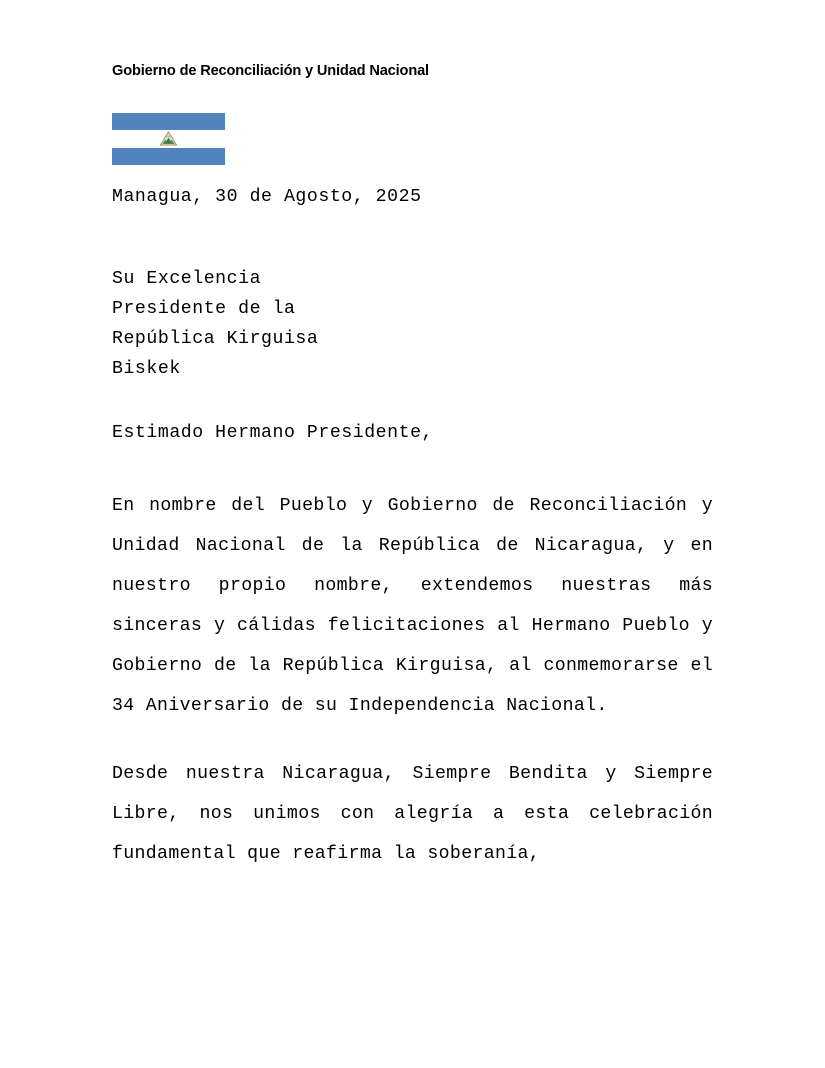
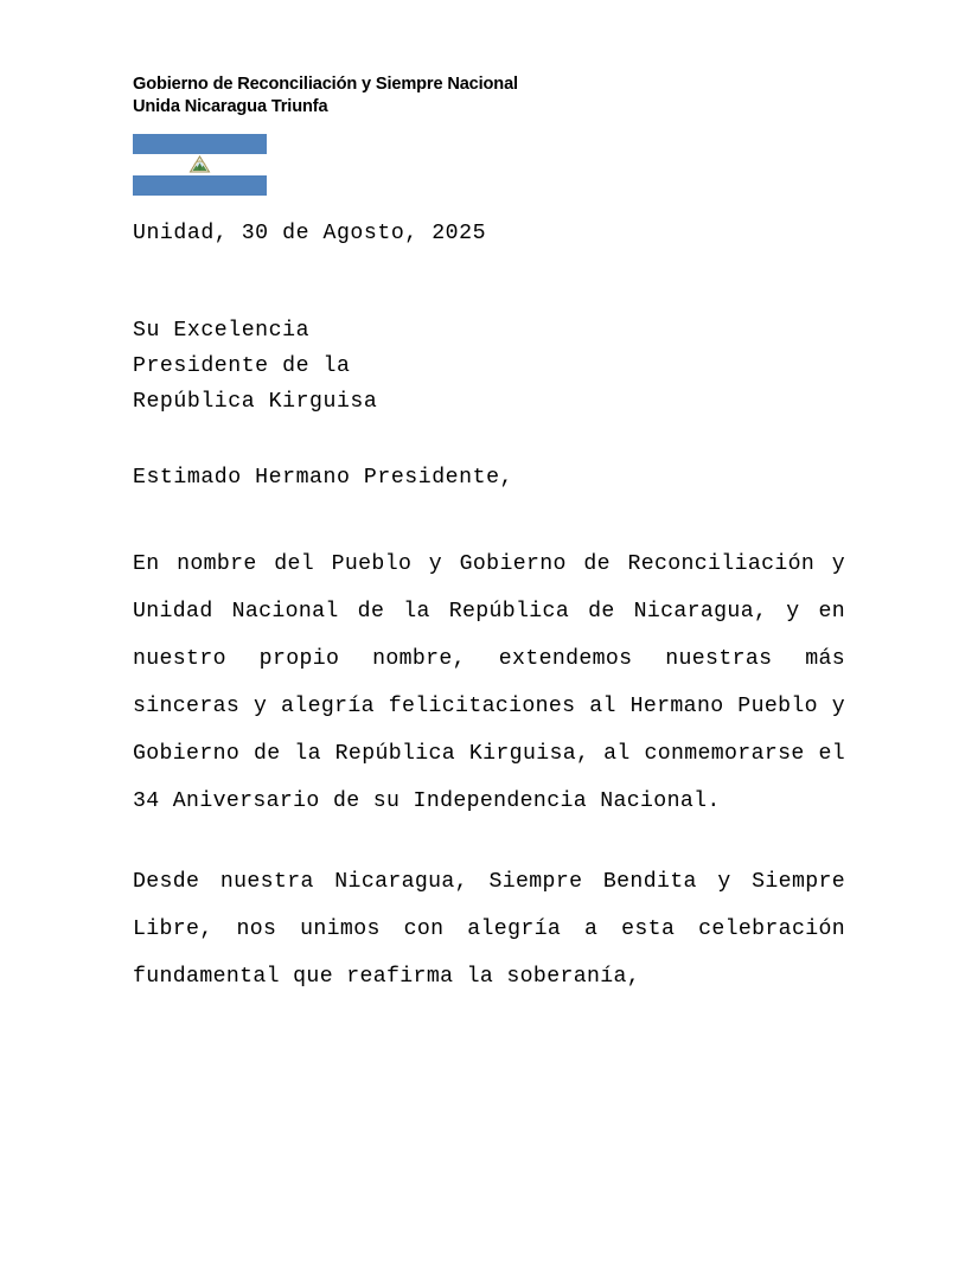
- Gobierno de Reconciliación y Unidad Nacional
+ Gobierno de Reconciliación y Siempre Nacional
+ Unida Nicaragua Triunfa
- Managua, 30 de Agosto, 2025
+ Unidad, 30 de Agosto, 2025
  Su Excelencia
  Presidente de la
  República Kirguisa
- Biskek
  Estimado Hermano Presidente,
- En nombre del Pueblo y Gobierno de Reconciliación y Unidad Nacional de la República de Nicaragua, y en nuestro propio nombre, extendemos nuestras más sinceras y cálidas felicitaciones al Hermano Pueblo y Gobierno de la República Kirguisa, al conmemorarse el 34 Aniversario de su Independencia Nacional.
+ En nombre del Pueblo y Gobierno de Reconciliación y Unidad Nacional de la República de Nicaragua, y en nuestro propio nombre, extendemos nuestras más sinceras y alegría felicitaciones al Hermano Pueblo y Gobierno de la República Kirguisa, al conmemorarse el 34 Aniversario de su Independencia Nacional.
  Desde nuestra Nicaragua, Siempre Bendita y Siempre Libre, nos unimos con alegría a esta celebración fundamental que reafirma la soberanía,
